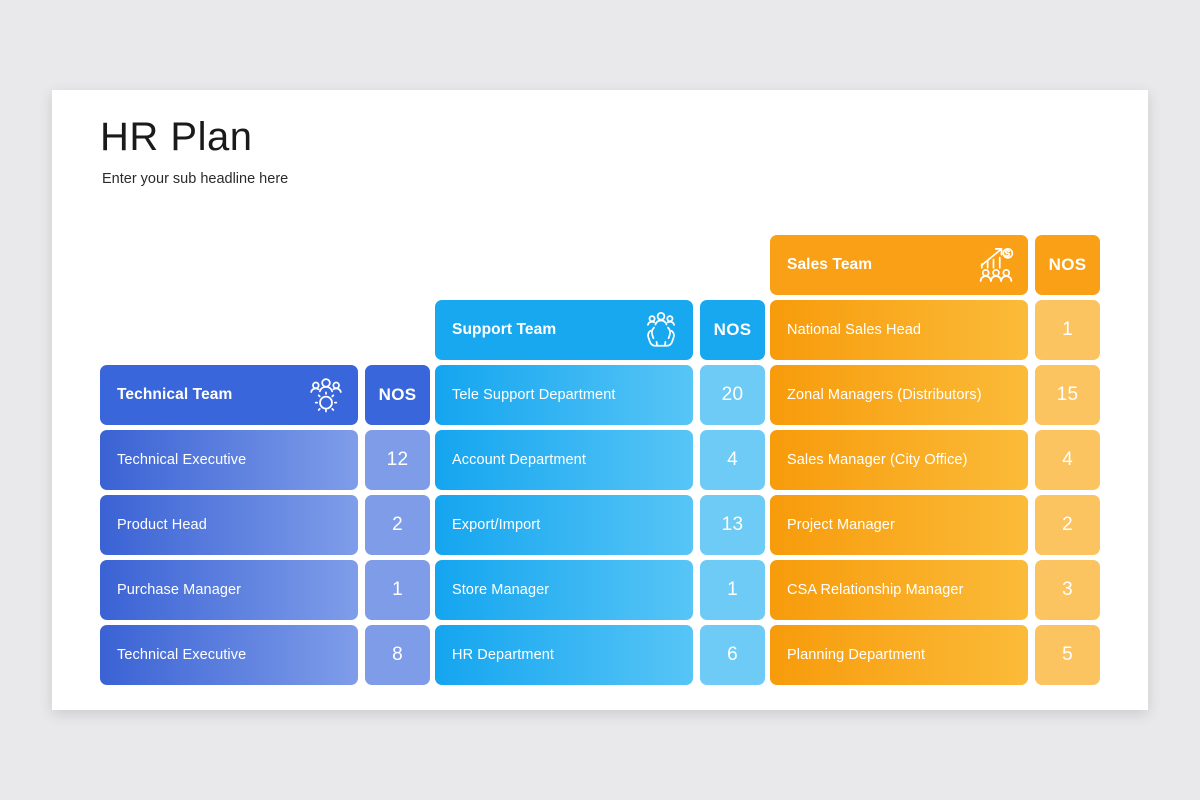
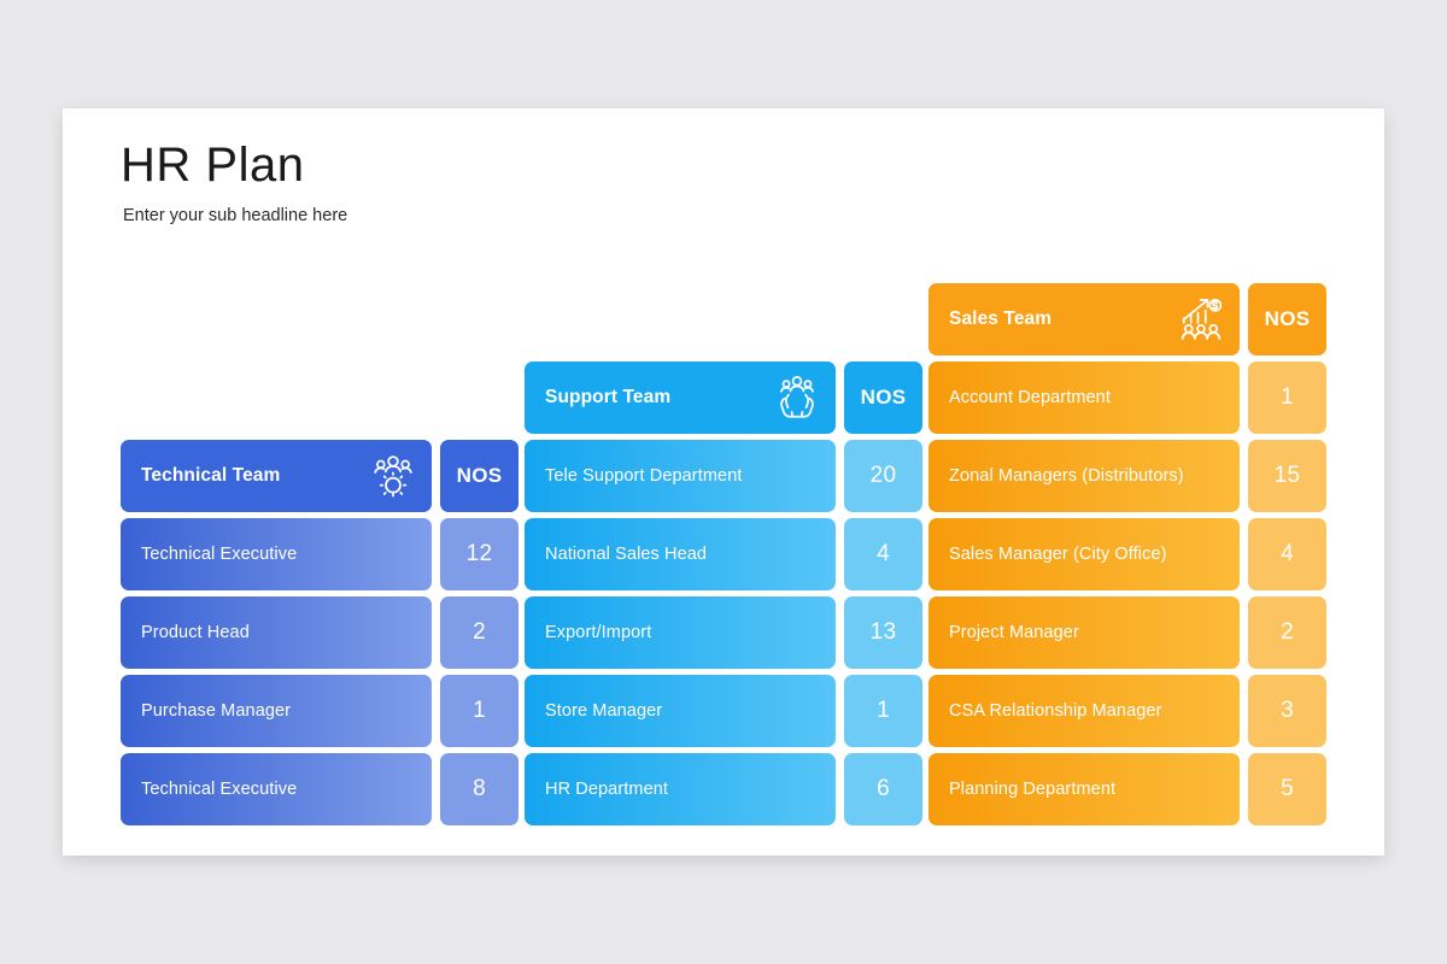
  HR Plan
  Enter your sub headline here
  Technical Team
  NOS
  Technical Executive
  12
  Product Head
  2
  Purchase Manager
  1
  Technical Executive
  8
  Support Team
  NOS
  Tele Support Department
  20
- Account Department
+ National Sales Head
  4
  Export/Import
  13
  Store Manager
  1
  HR Department
  6
  Sales Team
  NOS
- National Sales Head
+ Account Department
  1
  Zonal Managers (Distributors)
  15
  Sales Manager (City Office)
  4
  Project Manager
  2
  CSA Relationship Manager
  3
  Planning Department
  5
